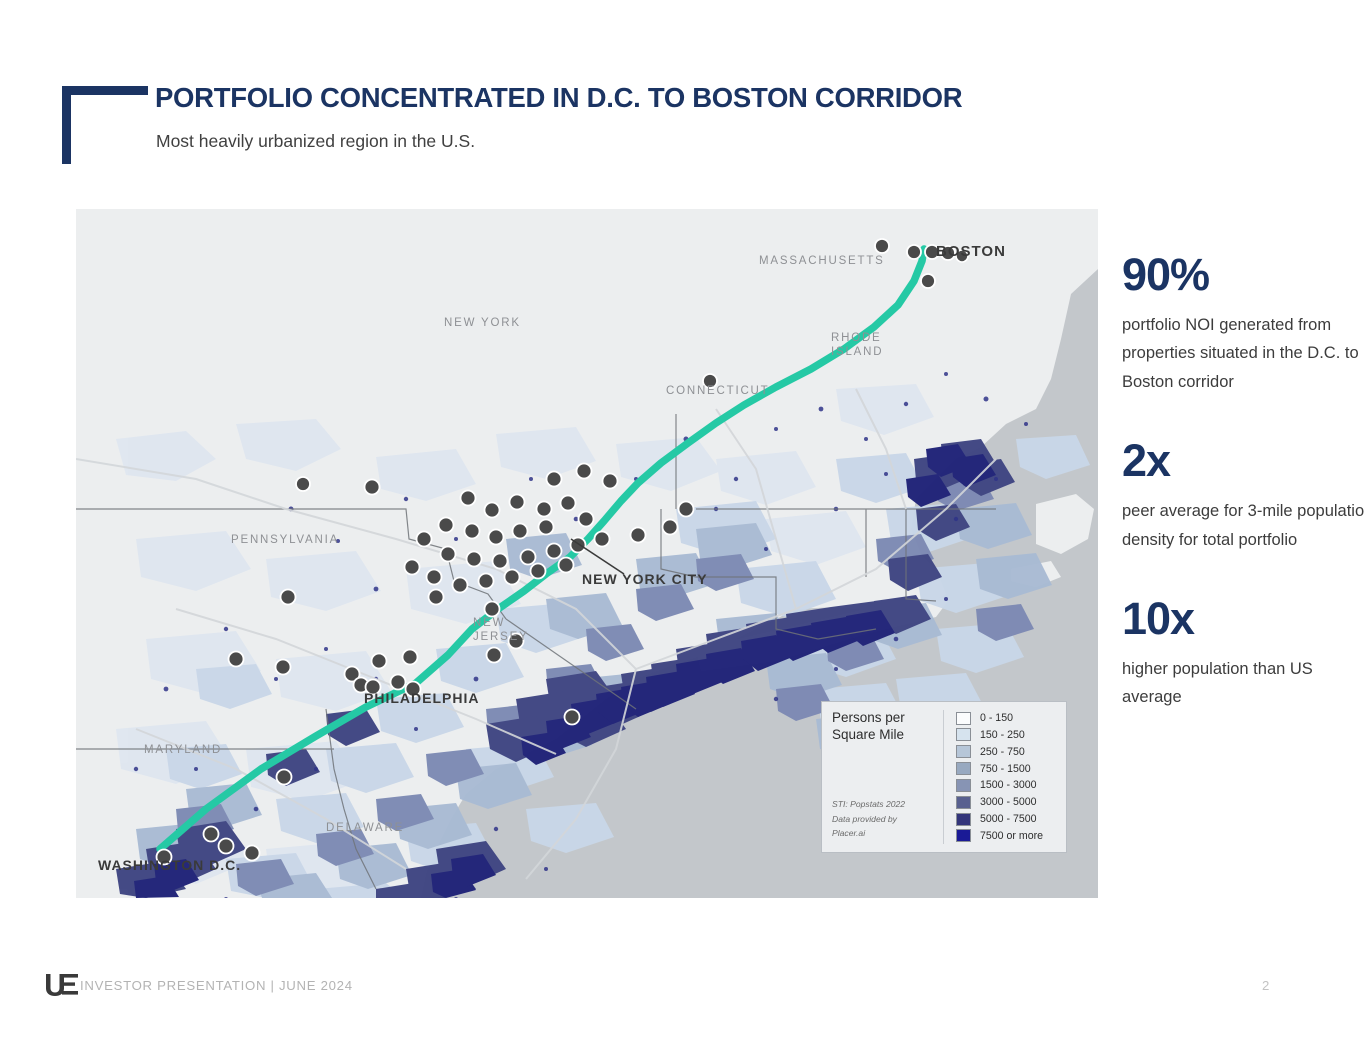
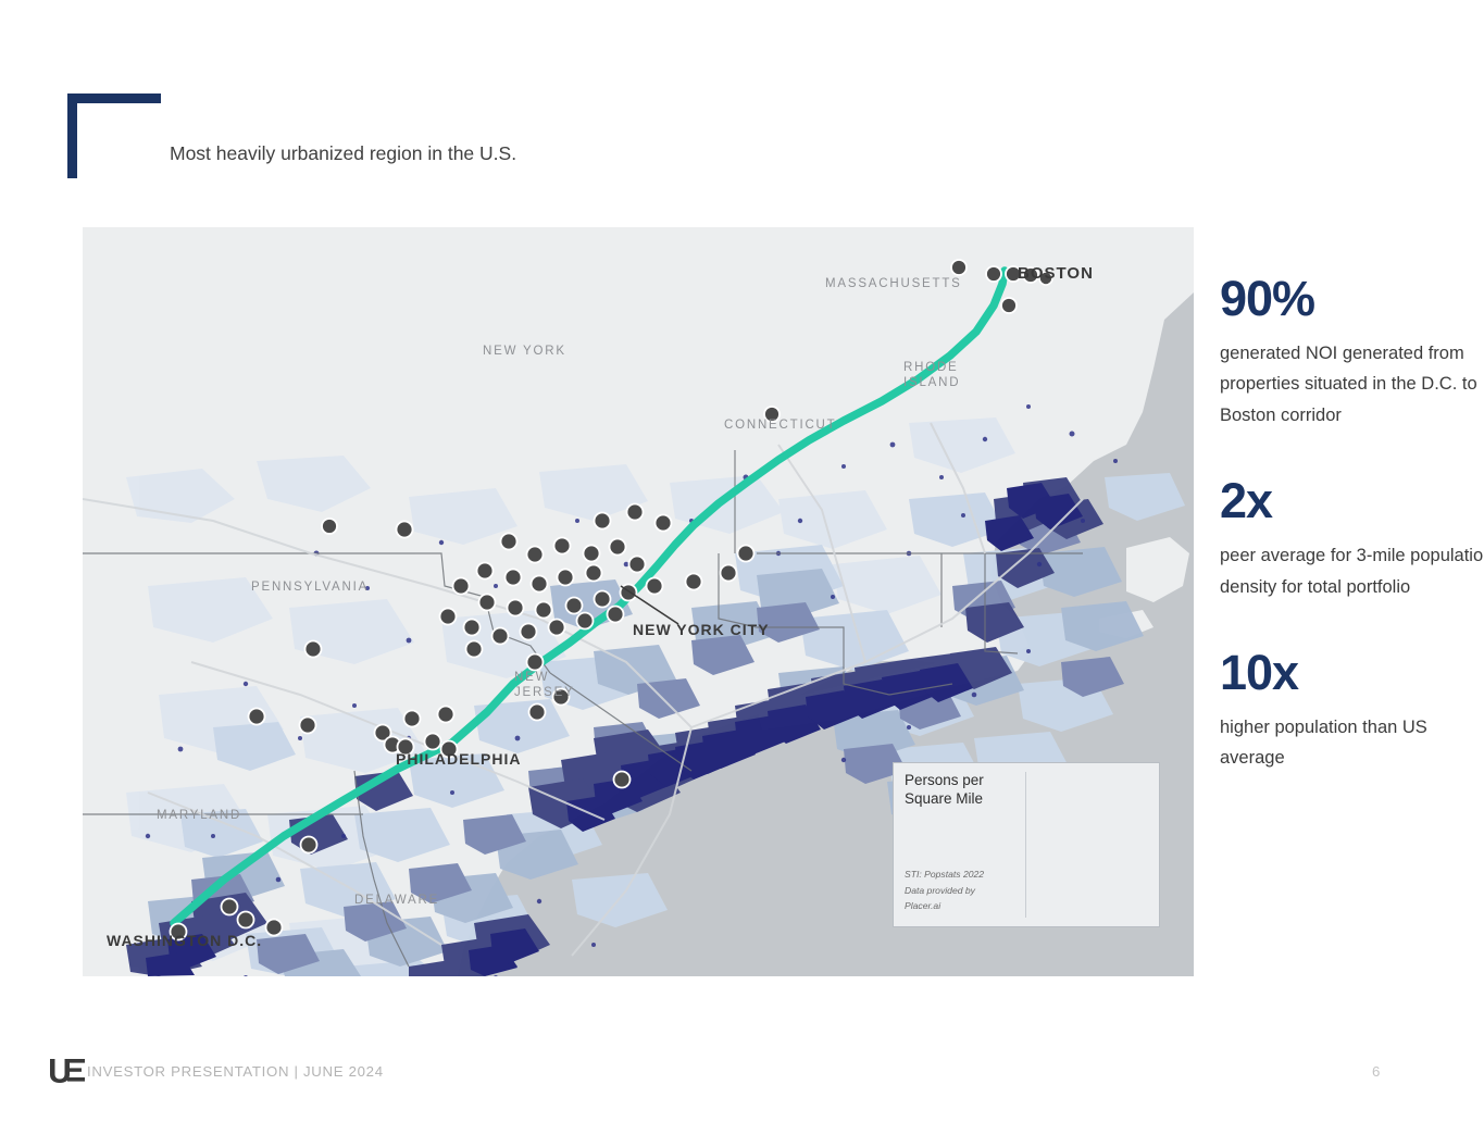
- PORTFOLIO CONCENTRATED IN D.C. TO BOSTON CORRIDOR
  Most heavily urbanized region in the U.S.
  BOSTON
  NEW YORK CITY
  PHILADELPHIA
  WASHINGTON D.C.
  MASSACHUSETTS
  NEW YORK
  RHODE ISLAND
  CONNECTICUT
  PENNSYLVANIA
  NEW JERSEY
  MARYLAND
  DELAWARE
  Persons per
  Square Mile
  STI: Popstats 2022
  Data provided by
  Placer.ai
- 0 - 150
- 150 - 250
- 250 - 750
- 750 - 1500
- 1500 - 3000
- 3000 - 5000
- 5000 - 7500
- 7500 or more
  90%
- portfolio NOI generated from properties situated in the D.C. to Boston corridor
+ generated NOI generated from properties situated in the D.C. to Boston corridor
  2x
  peer average for 3-mile populatio density for total portfolio
  10x
  higher population than US average
  INVESTOR PRESENTATION | JUNE 2024
- 2
+ 6
